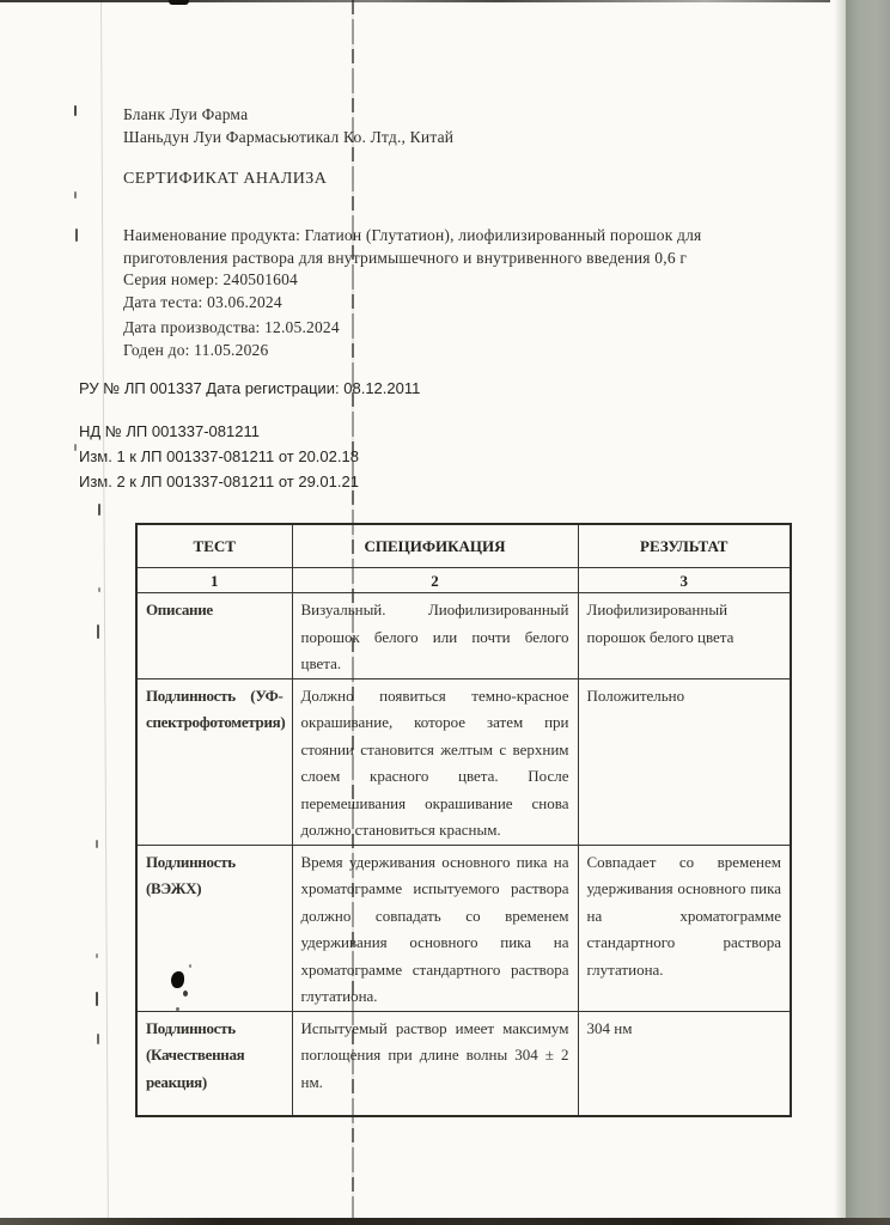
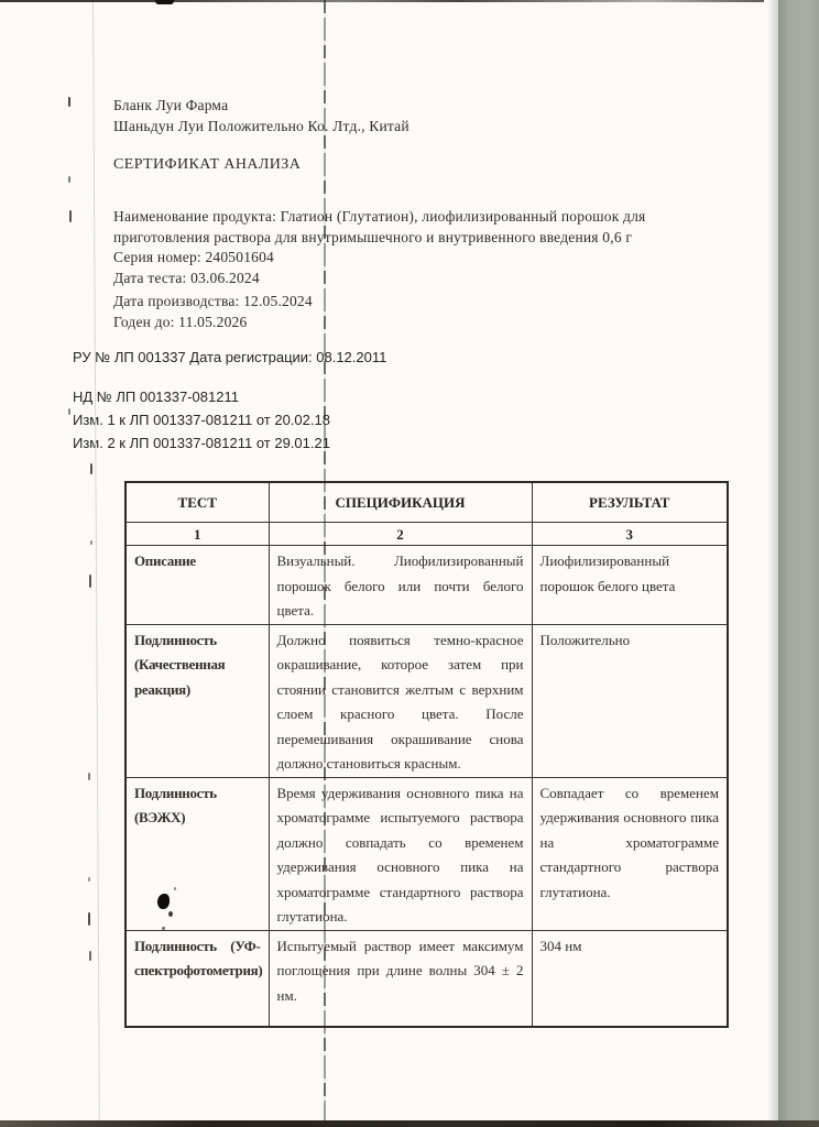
  Бланк Луи Фарма
- Шаньдун Луи Фармасьютикал Ко. Лтд., Китай
+ Шаньдун Луи Положительно Ко. Лтд., Китай
  СЕРТИФИКАТ АНАЛИЗА
  Наименование продукта: Глатион (Глутатион), лиофилизированный порошок для приготовления раствора для внутримышечного и внутривенного введения 0,6 г
  Серия номер: 240501604
  Дата теста: 03.06.2024
  Дата производства: 12.05.2024
  Годен до: 11.05.2026
  РУ № ЛП 001337 Дата регистрации: 08.12.2011
  НД № ЛП 001337-081211
  Из. 1 к ЛП 001337-081211 от 20.02.18
  Из. 2 к ЛП 001337-081211 от 29.01.21
  ТЕСТ	СПЕЦИФИКАЦИЯ	РЕЗУЛЬТАТ
  1	2	3
  Описание	Визуальный. Лиофилизированный порошок белого или почти белого цвета.	Лиофилизированный порошок белого цвета
- Подлинность (УФ-спектрофотометрия)	Должно появиться темно-красное окрашивание, которое затем при стоянии становится желтым с верхним слоем красного цвета. После перемешивания окрашивание снова должно становиться красным.	Положительно
+ Подлинность (Качественная реакция)	Должно появиться темно-красное окрашивание, которое затем при стоянии становится желтым с верхним слоем красного цвета. После перемешивания окрашивание снова должно становиться красным.	Положительно
  Подлинность (ВЭЖХ)	Время удерживания основного пика на хроматограмме испытуемого раствора должно совпадать со временем удерживания основного пика на хроматограмме стандартного раствора глутатиона.	Совпадает со временем удерживания основного пика на хроматограмме стандартного раствора глутатиона.
- Подлинность (Качественная реакция)	Испытуемый раствор имеет максимум поглощения при длине волны 304 ± 2 нм.	304 нм
+ Подлинность (УФ-спектрофотометрия)	Испытуемый раствор имеет максимум поглощения при длине волны 304 ± 2 нм.	304 нм
